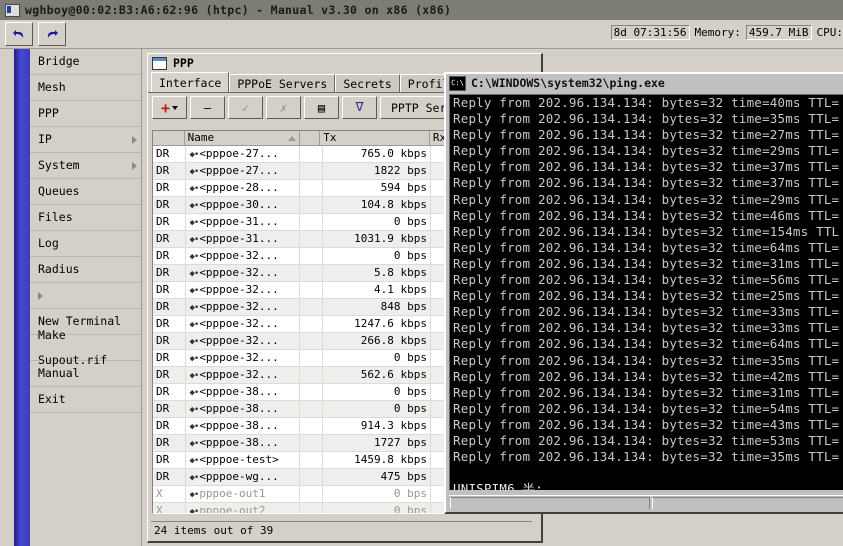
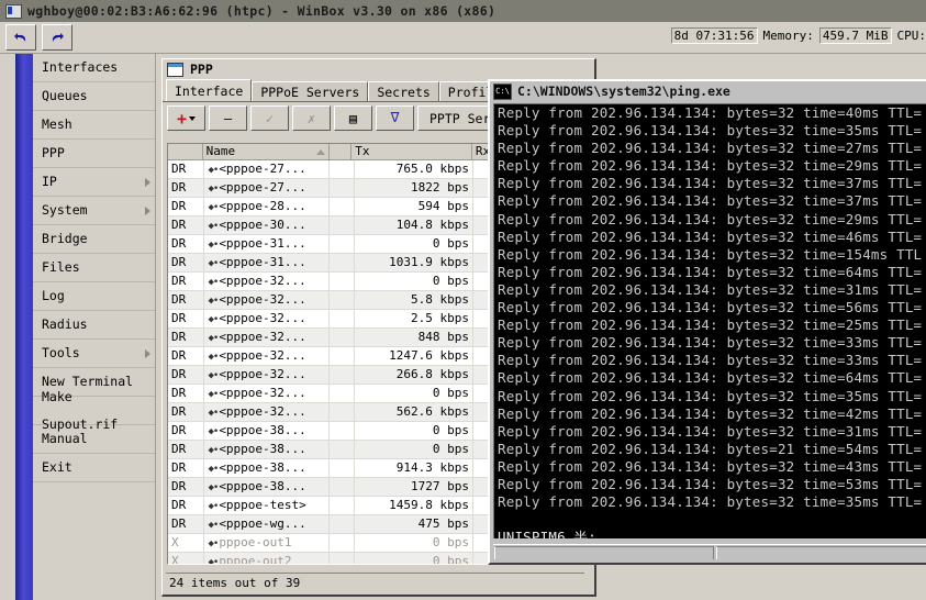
- wghboy@00:02:B3:A6:62:96 (htpc) - Manual v3.30 on x86 (x86)
+ wghboy@00:02:B3:A6:62:96 (htpc) - WinBox v3.30 on x86 (x86)
  8d 07:31:56
  Memory:
  459.7 MiB
  CPU:
+ Interfaces
- Bridge
+ Queues
  Mesh
  PPP
  IP
  System
- Queues
+ Bridge
  Files
  Log
  Radius
+ Tools
  New Terminal
  Make Supout.rif
  Manual
  Exit
  PPP
  Interface
  PPPoE Servers
  Secrets
  +
  –
  ✓
  ✗
  ▤
  ∇
  PPTP Ser
  Name
  Tx
  Rx
  DR
  ◆•<pppoe-27...
  765.0 kbps
  DR
  ◆•<pppoe-27...
  1822 bps
  DR
  ◆•<pppoe-28...
  594 bps
  DR
  ◆•<pppoe-30...
  104.8 kbps
  DR
  ◆•<pppoe-31...
  0 bps
  DR
  ◆•<pppoe-31...
  1031.9 kbps
  DR
  ◆•<pppoe-32...
  0 bps
  DR
  ◆•<pppoe-32...
  5.8 kbps
  DR
  ◆•<pppoe-32...
- 4.1 kbps
+ 2.5 kbps
  DR
  ◆•<pppoe-32...
  848 bps
  DR
  ◆•<pppoe-32...
  1247.6 kbps
  DR
  ◆•<pppoe-32...
  266.8 kbps
  DR
  ◆•<pppoe-32...
  0 bps
  DR
  ◆•<pppoe-32...
  562.6 kbps
  DR
  ◆•<pppoe-38...
  0 bps
  DR
  ◆•<pppoe-38...
  0 bps
  DR
  ◆•<pppoe-38...
  914.3 kbps
  DR
  ◆•<pppoe-38...
  1727 bps
  DR
  ◆•<pppoe-test>
  1459.8 kbps
  DR
  ◆•<pppoe-wg...
  475 bps
  X
  ◆•pppoe-out1
  0 bps
  X
  ◆•pppoe-out2
  0 bps
  24 items out of 39
  C:\
  C:\WINDOWS\system32\ping.exe
  Reply from 202.96.134.134: bytes=32 time=40ms TTL=
  Reply from 202.96.134.134: bytes=32 time=35ms TTL=
  Reply from 202.96.134.134: bytes=32 time=27ms TTL=
  Reply from 202.96.134.134: bytes=32 time=29ms TTL=
  Reply from 202.96.134.134: bytes=32 time=37ms TTL=
  Reply from 202.96.134.134: bytes=32 time=37ms TTL=
  Reply from 202.96.134.134: bytes=32 time=29ms TTL=
  Reply from 202.96.134.134: bytes=32 time=46ms TTL=
  Reply from 202.96.134.134: bytes=32 time=154ms TTL
  Reply from 202.96.134.134: bytes=32 time=64ms TTL=
  Reply from 202.96.134.134: bytes=32 time=31ms TTL=
  Reply from 202.96.134.134: bytes=32 time=56ms TTL=
  Reply from 202.96.134.134: bytes=32 time=25ms TTL=
  Reply from 202.96.134.134: bytes=32 time=33ms TTL=
  Reply from 202.96.134.134: bytes=32 time=33ms TTL=
  Reply from 202.96.134.134: bytes=32 time=64ms TTL=
  Reply from 202.96.134.134: bytes=32 time=35ms TTL=
  Reply from 202.96.134.134: bytes=32 time=42ms TTL=
  Reply from 202.96.134.134: bytes=32 time=31ms TTL=
- Reply from 202.96.134.134: bytes=32 time=54ms TTL=
+ Reply from 202.96.134.134: bytes=21 time=54ms TTL=
  Reply from 202.96.134.134: bytes=32 time=43ms TTL=
  Reply from 202.96.134.134: bytes=32 time=53ms TTL=
  Reply from 202.96.134.134: bytes=32 time=35ms TTL=
  UNISPIM6.半:
